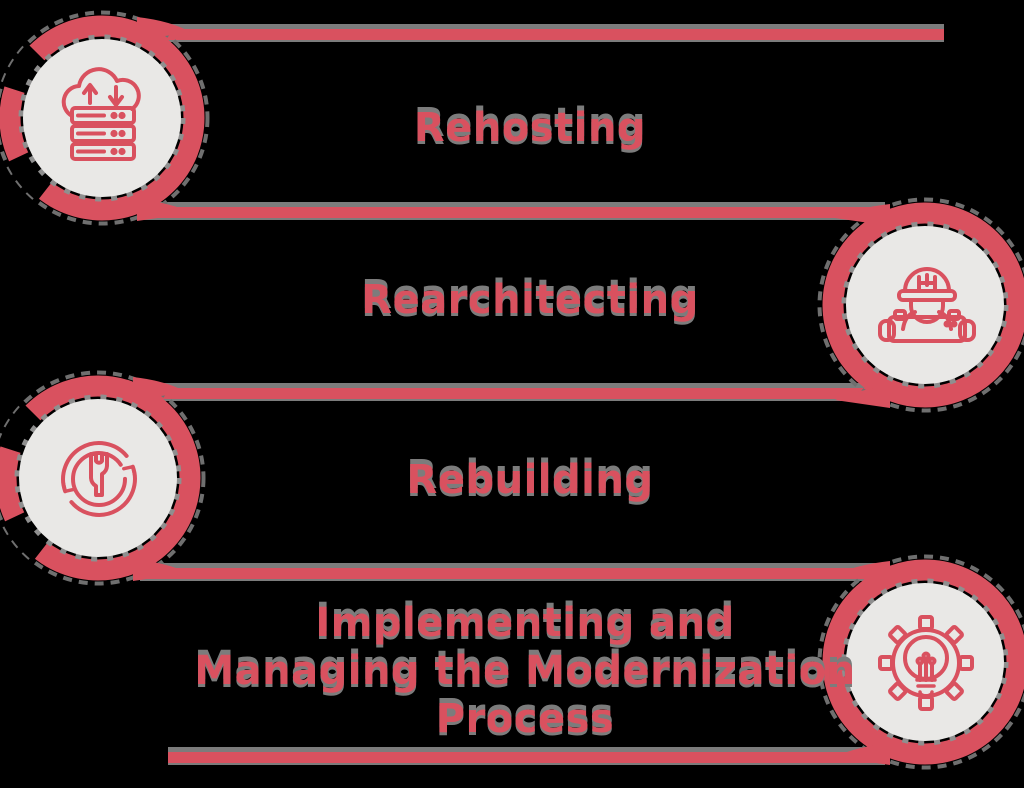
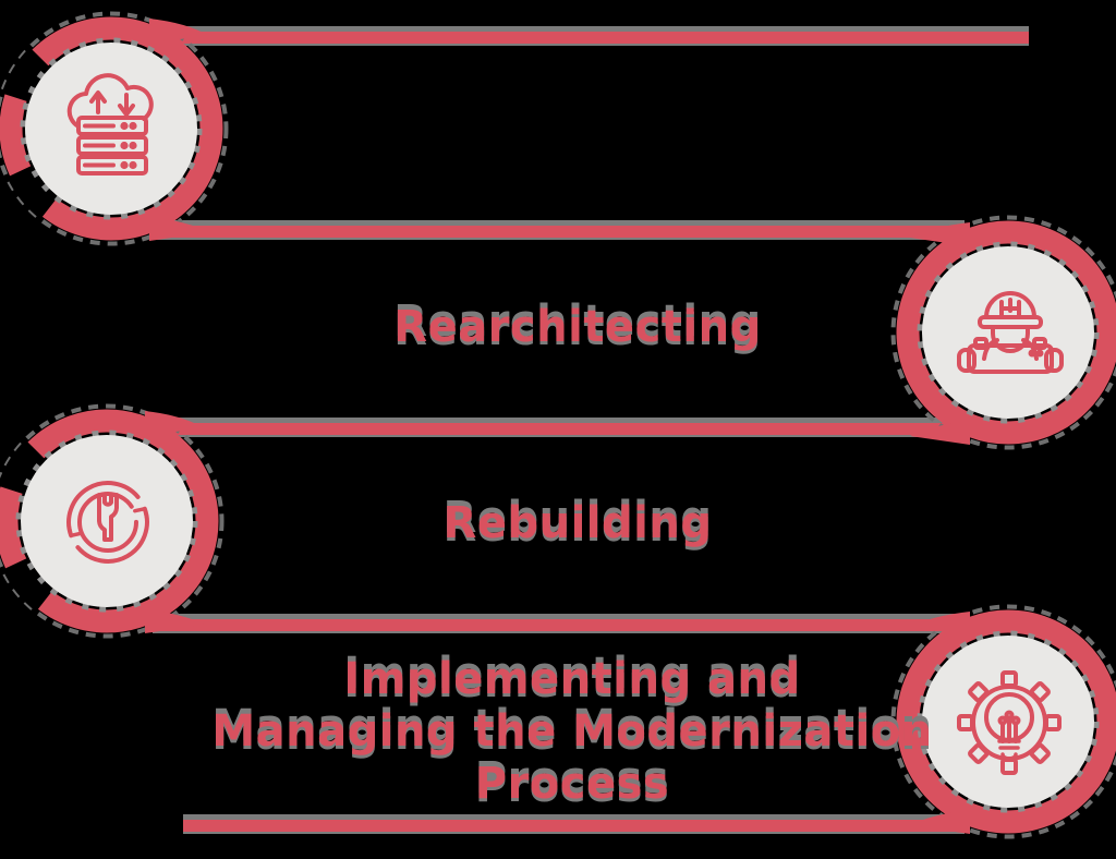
- Rehosting
  Rearchitecting
  Rebuilding
  Implementing and
  Managing the Modernization
  Process
